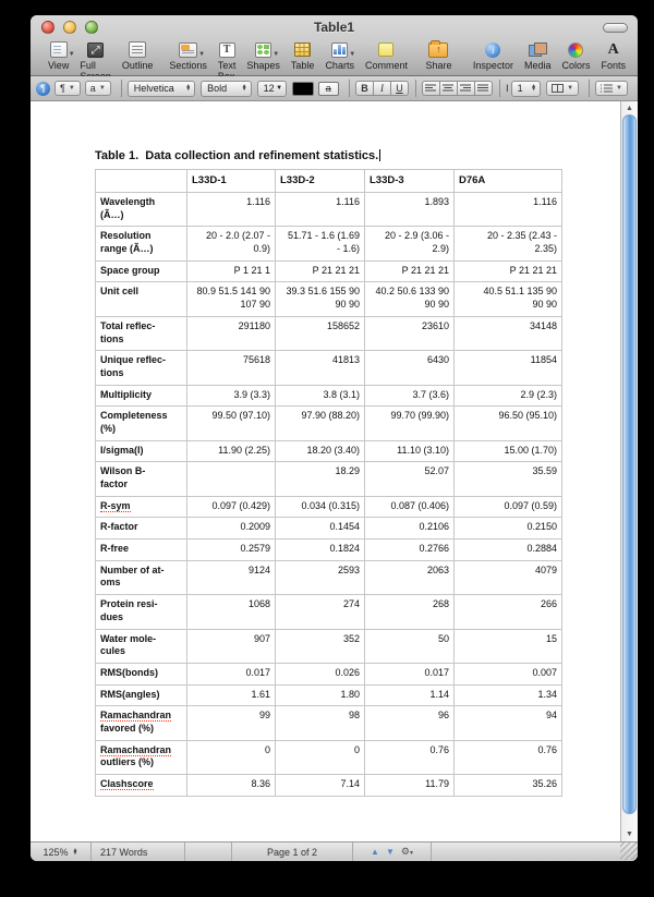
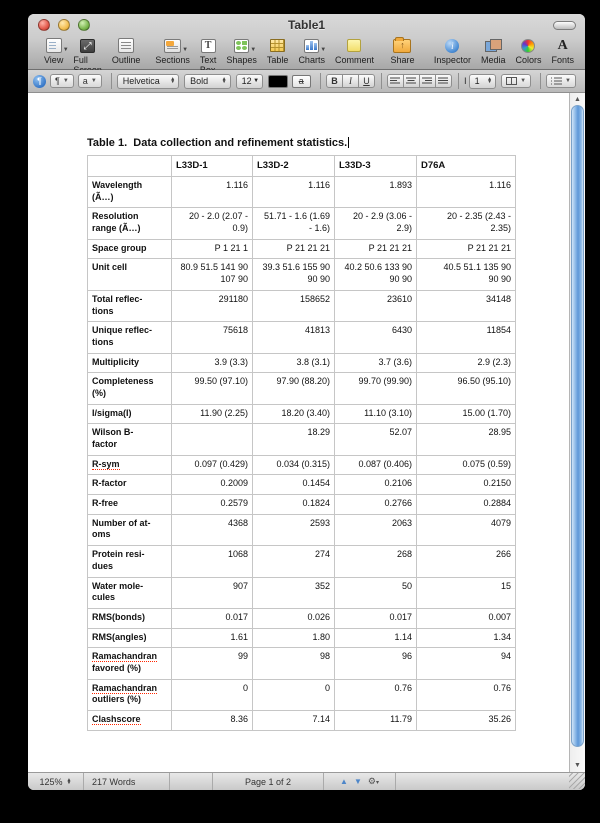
  Table1
  View
  ⤢
  Outline
  Sections
  T
  Shapes
  Table
  Charts
  Comment
  Share
  i
  Inspector
  Media
  Colors
  A
  Fonts
  ¶
  ¶
  a
  Helvetica
  Bold
  12
  a
  B
  I
  U
  Ⅰ
  1
  Table 1. Data collection and refinement statistics.
  	L33D-1	L33D-2	L33D-3	D76A
  Wavelength(Ã…)	1.116	1.116	1.893	1.116
  Resolutionrange (Ã…)	20 - 2.0 (2.07 - 0.9)	51.71 - 1.6 (1.69 - 1.6)	20 - 2.9 (3.06 - 2.9)	20 - 2.35 (2.43 - 2.35)
  Space group	P 1 21 1	P 21 21 21	P 21 21 21	P 21 21 21
  Unit cell	80.9 51.5 141 90 107 90	39.3 51.6 155 90 90 90	40.2 50.6 133 90 90 90	40.5 51.1 135 90 90 90
  Total reflec-tions	291180	158652	23610	34148
  Unique reflec-tions	75618	41813	6430	11854
  Multiplicity	3.9 (3.3)	3.8 (3.1)	3.7 (3.6)	2.9 (2.3)
  Completeness(%)	99.50 (97.10)	97.90 (88.20)	99.70 (99.90)	96.50 (95.10)
  I/sigma(I)	11.90 (2.25)	18.20 (3.40)	11.10 (3.10)	15.00 (1.70)
- Wilson B-factor		18.29	52.07	35.59
+ Wilson B-factor		18.29	52.07	28.95
- R-sym	0.097 (0.429)	0.034 (0.315)	0.087 (0.406)	0.097 (0.59)
+ R-sym	0.097 (0.429)	0.034 (0.315)	0.087 (0.406)	0.075 (0.59)
  R-factor	0.2009	0.1454	0.2106	0.2150
  R-free	0.2579	0.1824	0.2766	0.2884
- Number of at-oms	9124	2593	2063	4079
+ Number of at-oms	4368	2593	2063	4079
  Protein resi-dues	1068	274	268	266
  Water mole-cules	907	352	50	15
  RMS(bonds)	0.017	0.026	0.017	0.007
  RMS(angles)	1.61	1.80	1.14	1.34
  Ramachandranfavored (%)	99	98	96	94
  Ramachandranoutliers (%)	0	0	0.76	0.76
  Clashscore	8.36	7.14	11.79	35.26
  125%
  217 Words
  Page 1 of 2
  ▲
  ▼
